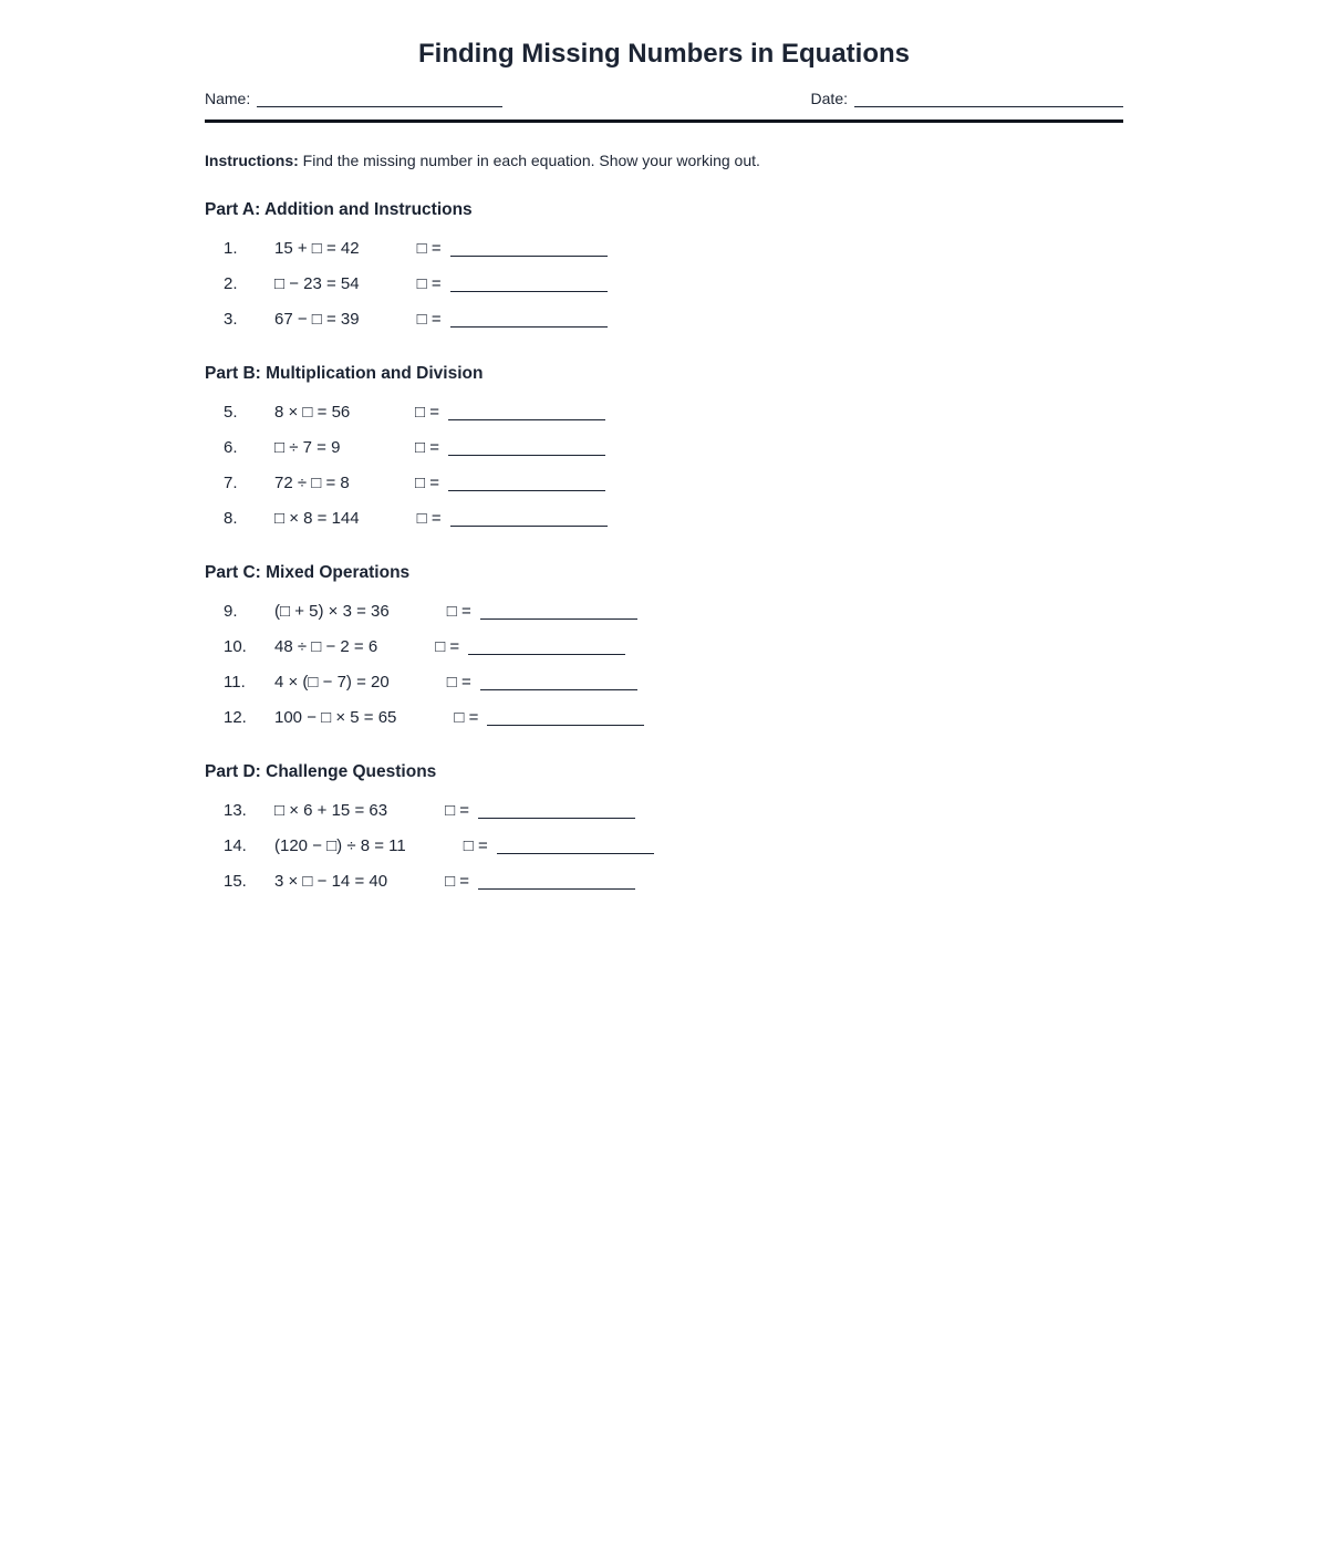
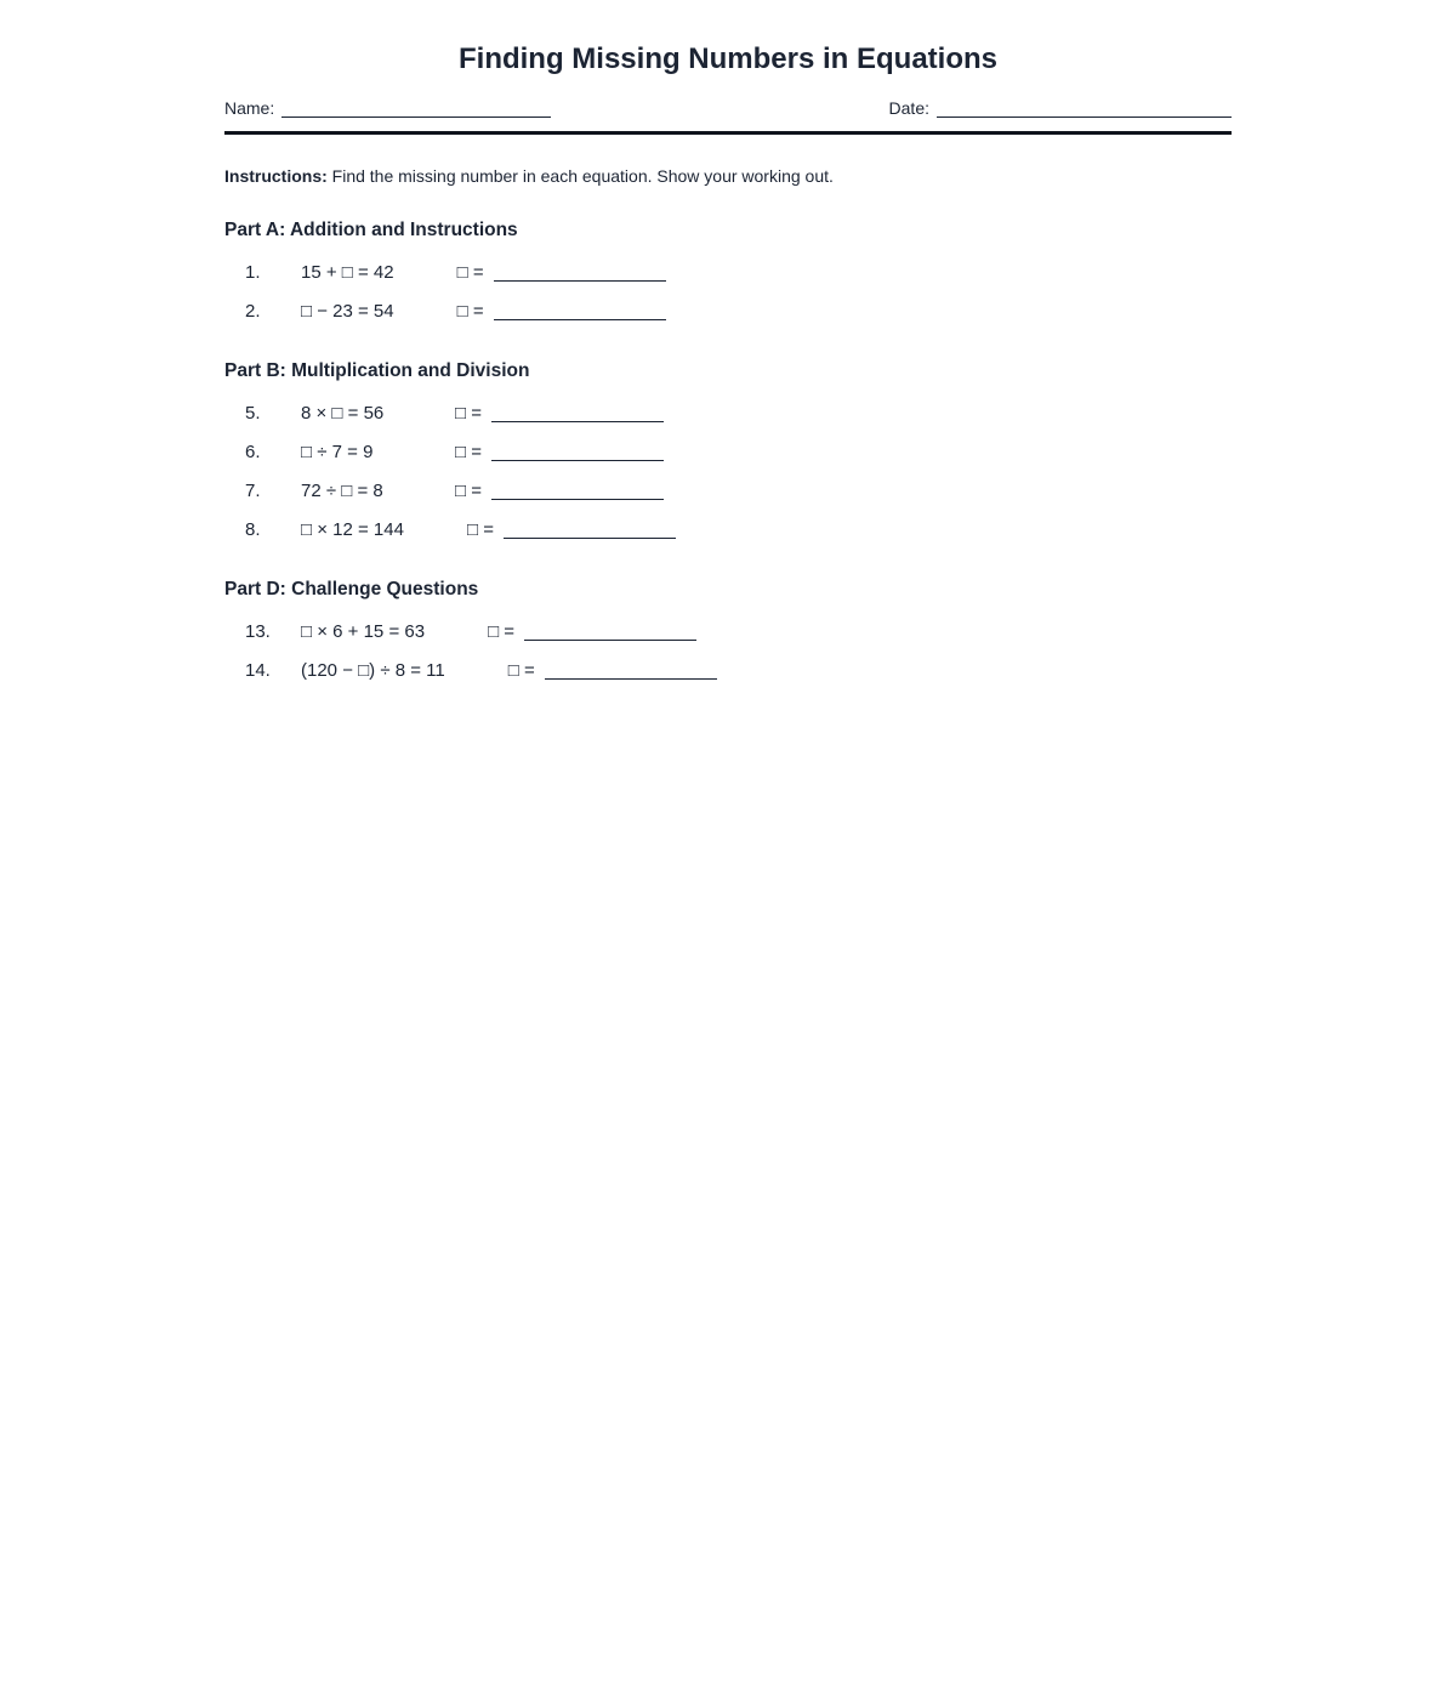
  Finding Missing Numbers in Equations
  Name:
  Date:
  Instructions: Find the missing number in each equation. Show your working out.
  Part A: Addition and Instructions
  1. 15 + □ = 42 □ =
  2. □ − 23 = 54 □ =
- 3. 67 − □ = 39 □ =
  Part B: Multiplication and Division
  5. 8 × □ = 56 □ =
  6. □ ÷ 7 = 9 □ =
  7. 72 ÷ □ = 8 □ =
- 8. □ × 8 = 144 □ =
+ 8. □ × 12 = 144 □ =
- Part C: Mixed Operations
- 9. (□ + 5) × 3 = 36 □ =
- 10. 48 ÷ □ − 2 = 6 □ =
- 11. 4 × (□ − 7) = 20 □ =
- 12. 100 − □ × 5 = 65 □ =
  Part D: Challenge Questions
  13. □ × 6 + 15 = 63 □ =
  14. (120 − □) ÷ 8 = 11 □ =
- 15. 3 × □ − 14 = 40 □ =
